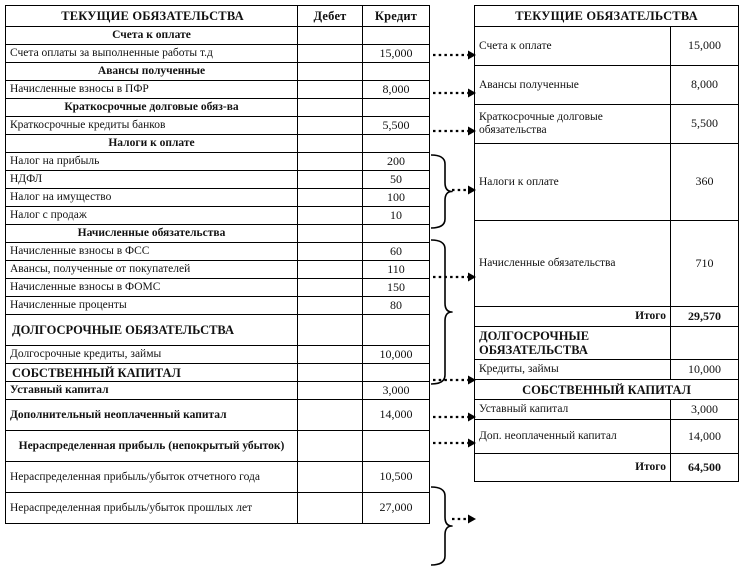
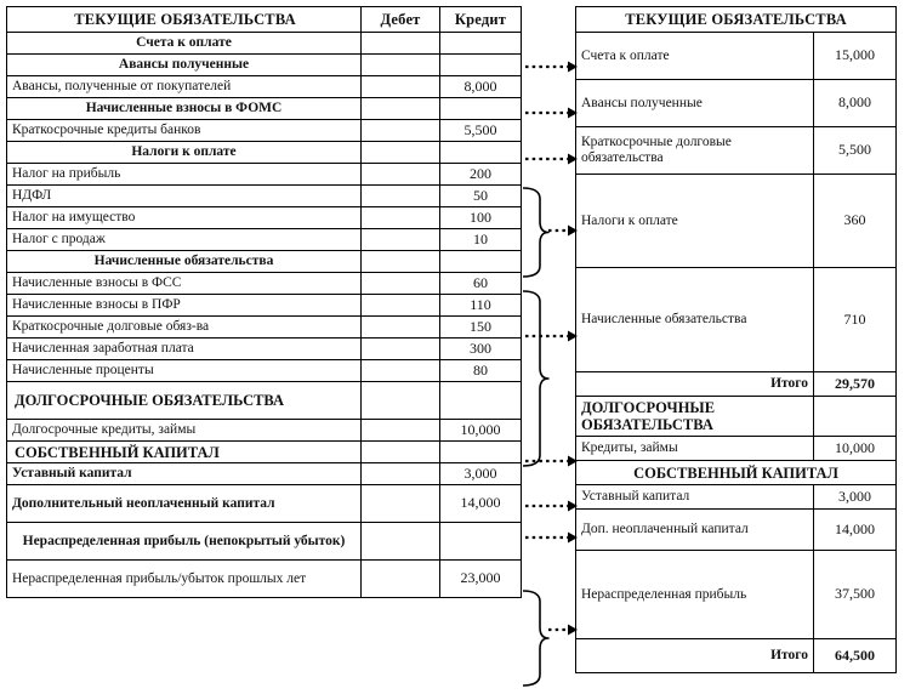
  ТЕКУЩИЕ ОБЯЗАТЕЛЬСТВА	Дебет	Кредит
  Счета к оплате
- Счета оплаты за выполненные работы т.д		15,000
  Авансы полученные
- Начисленные взносы в ПФР		8,000
+ Авансы, полученные от покупателей		8,000
- Краткосрочные долговые обяз-ва
+ Начисленные взносы в ФОМС
  Краткосрочные кредиты банков		5,500
  Налоги к оплате
  Налог на прибыль		200
  НДФЛ		50
  Налог на имущество		100
  Налог с продаж		10
  Начисленные обязательства
  Начисленные взносы в ФСС		60
- Авансы, полученные от покупателей		110
+ Начисленные взносы в ПФР		110
- Начисленные взносы в ФОМС		150
+ Краткосрочные долговые обяз-ва		150
+ Начисленная заработная плата		300
  Начисленные проценты		80
  ДОЛГОСРОЧНЫЕ ОБЯЗАТЕЛЬСТВА
  Долгосрочные кредиты, займы		10,000
  СОБСТВЕННЫЙ КАПИТАЛ
  Уставный капитал		3,000
  Дополнительный неоплаченный капитал		14,000
  Нераспределенная прибыль (непокрытый убыток)
- Нераспределенная прибыль/убыток отчетного года		10,500
- Нераспределенная прибыль/убыток прошлых лет		27,000
+ Нераспределенная прибыль/убыток прошлых лет		23,000
  ТЕКУЩИЕ ОБЯЗАТЕЛЬСТВА
  Счета к оплате	15,000
  Авансы полученные	8,000
  Краткосрочные долговые обязательства	5,500
  Налоги к оплате	360
  Начисленные обязательства	710
  Итого	29,570
  ДОЛГОСРОЧНЫЕ ОБЯЗАТЕЛЬСТВА
  Кредиты, займы	10,000
  СОБСТВЕННЫЙ КАПИТАЛ
  Уставный капитал	3,000
  Доп. неоплаченный капитал	14,000
+ Нераспределенная прибыль	37,500
  Итого	64,500
